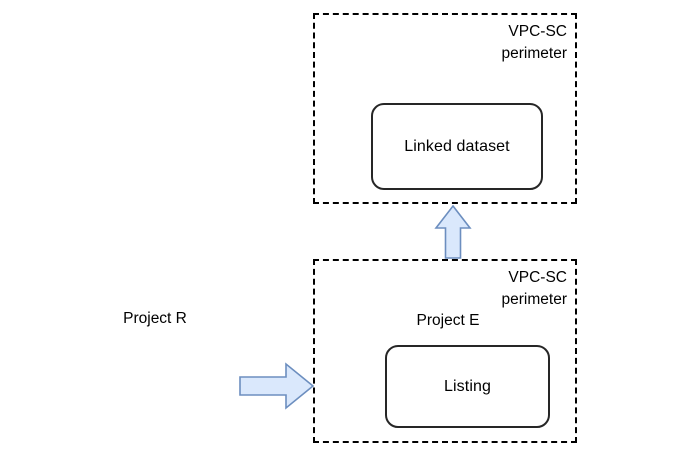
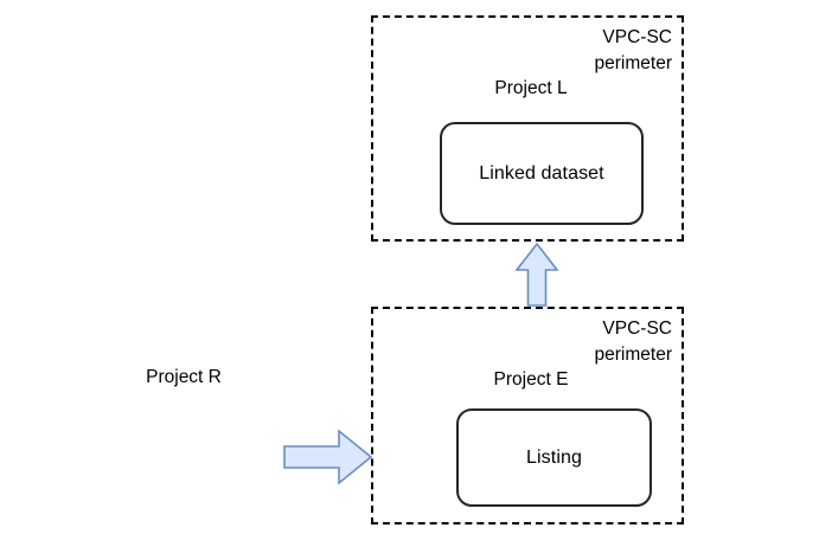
  VPC-SC
  perimeter
+ Project L
  Linked dataset
  VPC-SC
  perimeter
  Project E
  Listing
  Project R
